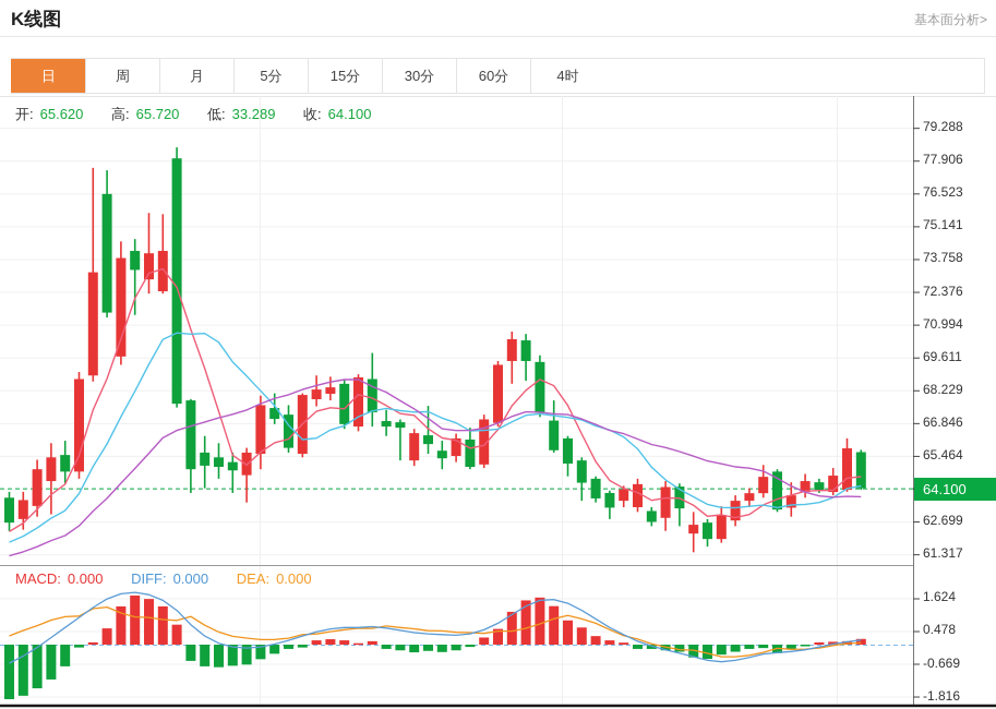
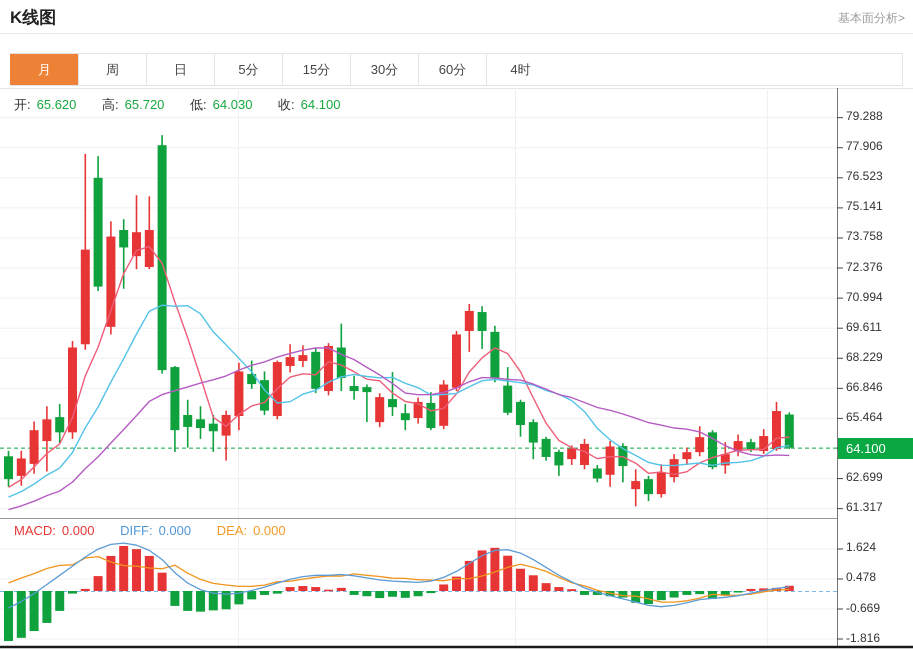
  K线图
  基本面分析>
- 日
+ 月
  周
- 月
+ 日
  5分
  15分
  30分
  60分
  4时
- 开: 65.620 高: 65.720 低: 33.289 收: 64.100
+ 开: 65.620 高: 65.720 低: 64.030 收: 64.100
  MACD: 0.000 DIFF: 0.000 DEA: 0.000
  79.288
  77.906
  76.523
  75.141
  73.758
  72.376
  70.994
  69.611
  68.229
  66.846
  65.464
  62.699
  61.317
  1.624
  0.478
  -0.669
  -1.816
  64.100
